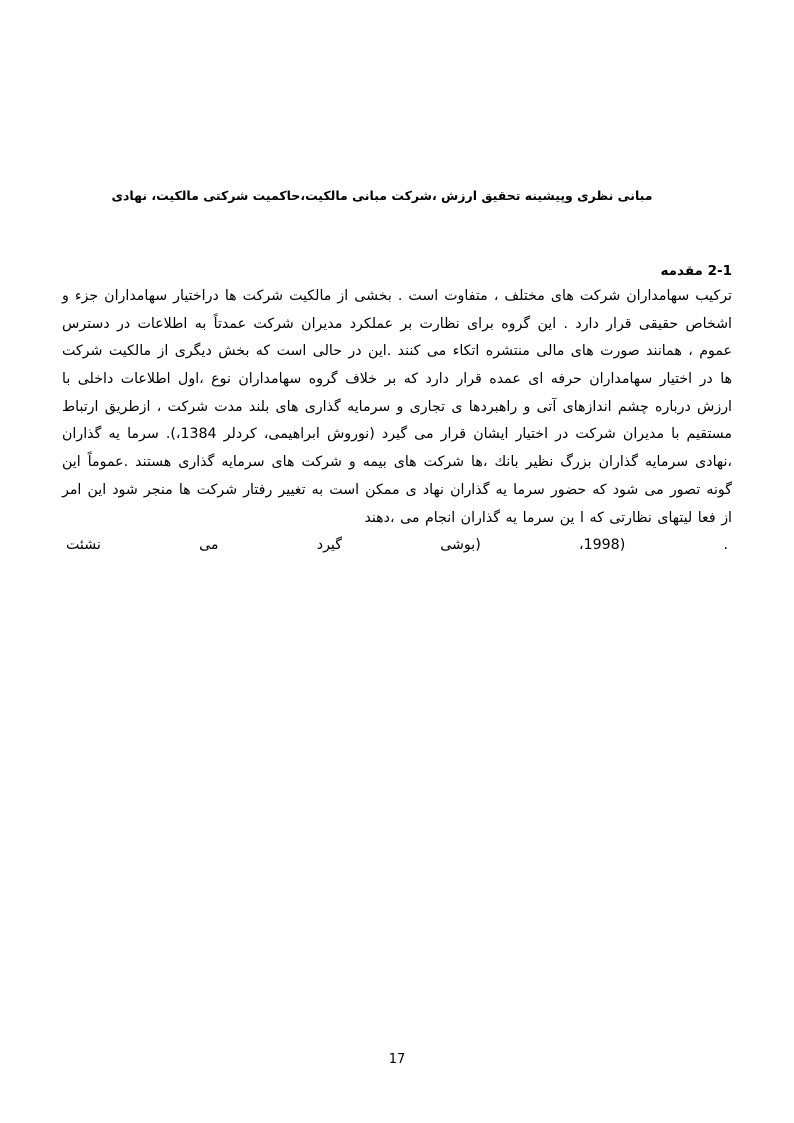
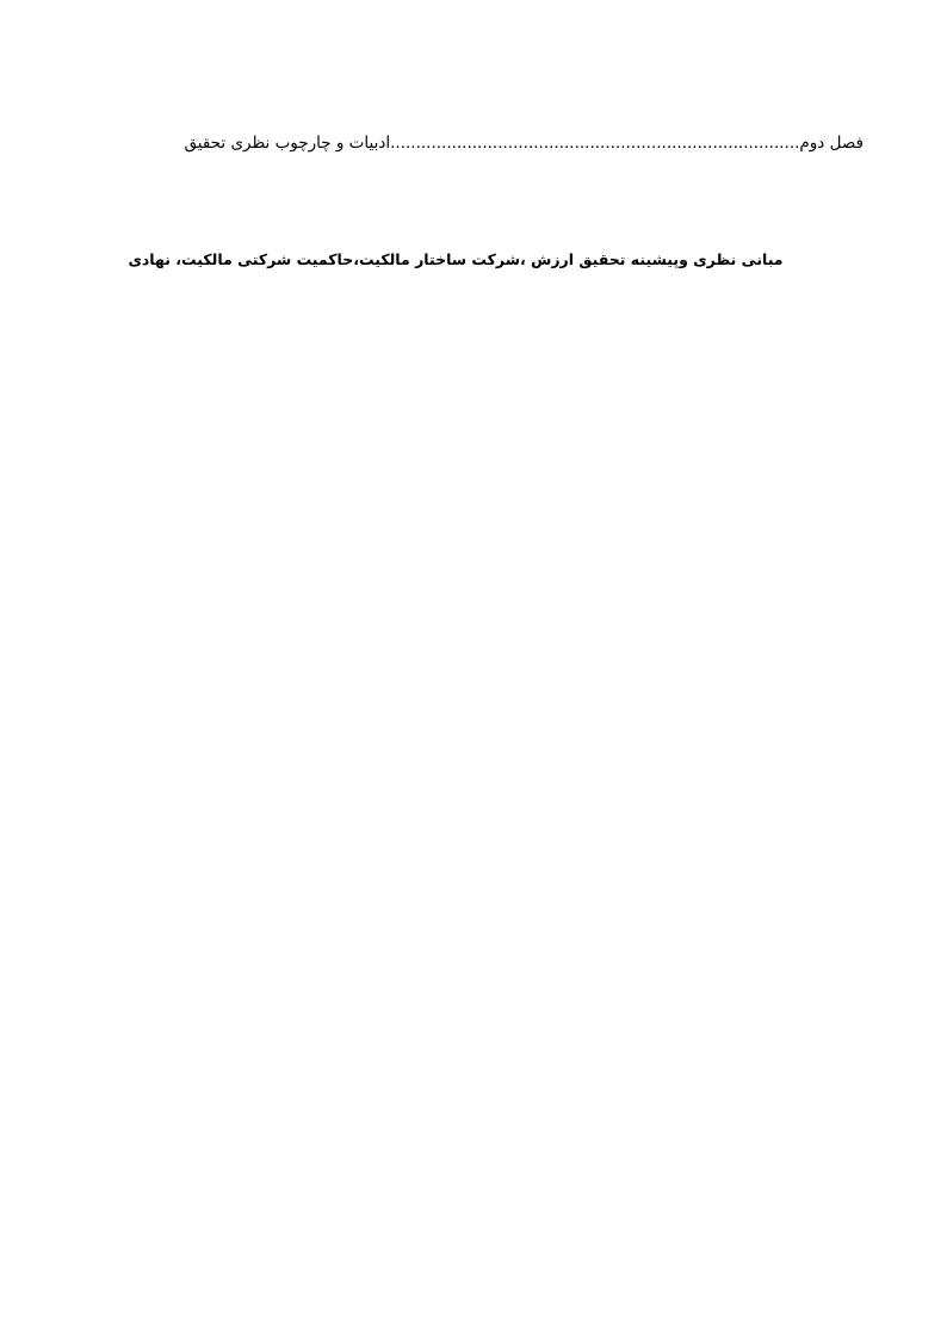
+ فصل دوم................................................................................ادبیات و چارچوب نظری تحقیق
- مبانی نظری وپیشینه تحقیق ارزش ،شرکت مبانی مالکیت،حاکمیت شرکتی مالکیت، نهادی
+ مبانی نظری وپیشینه تحقیق ارزش ،شرکت ساختار مالکیت،حاکمیت شرکتی مالکیت، نهادی
- 2-1 مقدمه
- تركیب سهامداران شركت های مختلف ، متفاوت است . بخشی از مالكیت شركت ها دراختیار سهامداران جزء و اشخاص حقیقی قرار دارد . این گروه برای نظارت بر عملكرد مدیران شركت عمدتاً به اطلاعات در دسترس عموم ، همانند صورت های مالی منتشره اتكاء می كنند .این در حالی است كه بخش دیگری از مالكیت شركت ها در اختیار سهامداران حرفه ای عمده قرار دارد كه بر خلاف گروه سهامداران نوع ،اول اطلاعات داخلی با ارزش درباره چشم اندازهای آتی و راهبردها ی تجاری و سرمایه گذاری های بلند مدت شركت ، ازطریق ارتباط مستقیم با مدیران شركت در اختیار ایشان قرار می گیرد (نوروش ابراهیمی، كردلر 1384،). سرما یه گذاران ،نهادی سرمایه گذاران بزرگ نظیر بانك ،ها شركت های بیمه و شركت های سرمایه گذاری هستند .عموماً این گونه تصور می شود كه حضور سرما یه گذاران نهاد ی ممكن است به تغییر رفتار شركت ها منجر شود این امر از فعا لیتهای نظارتی كه ا ین سرما یه گذاران انجام می ،دهند
- .
- (1998،
- (بوشی
- گیرد
- می
- نشئت
- 17
